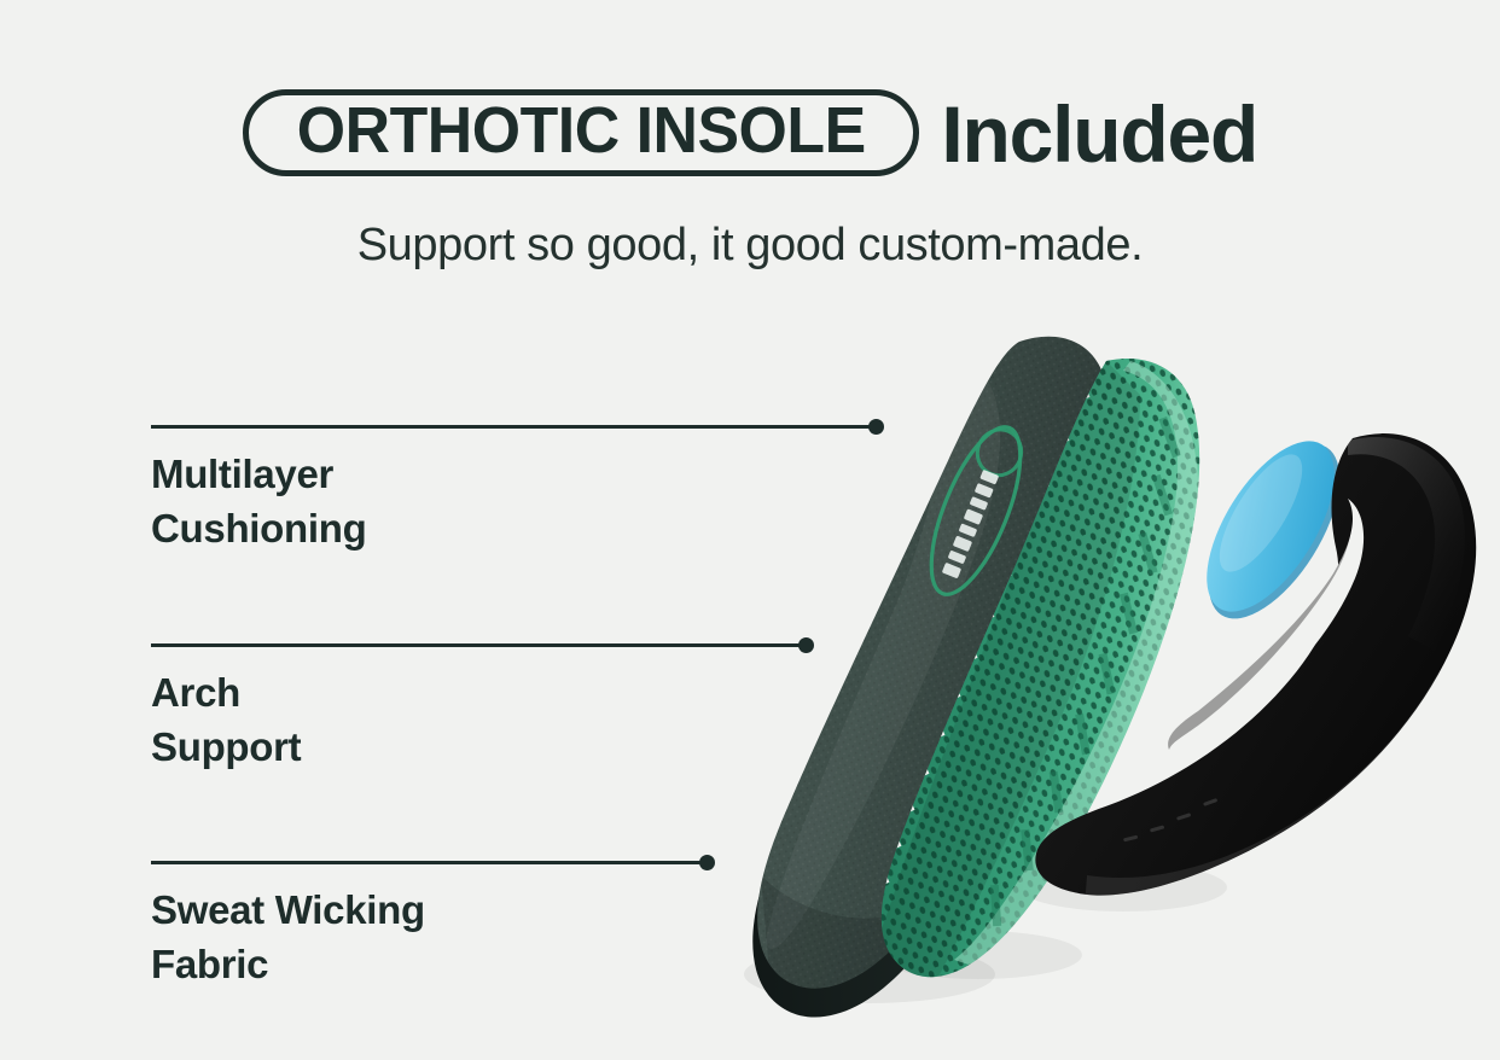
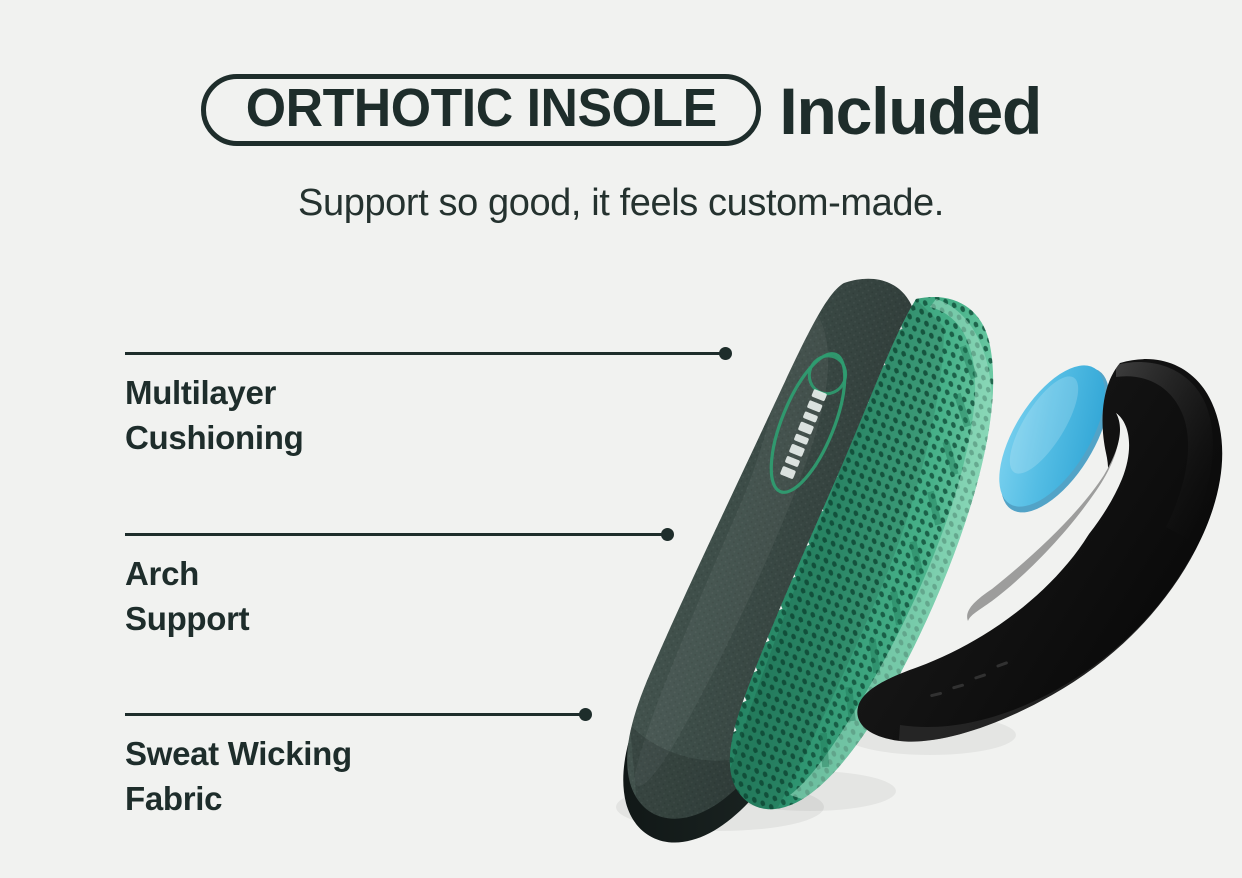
  ORTHOTIC INSOLE
  Included
- Support so good, it good custom-made.
+ Support so good, it feels custom-made.
  Multilayer
  Cushioning
  Arch
  Support
  Sweat Wicking
  Fabric
